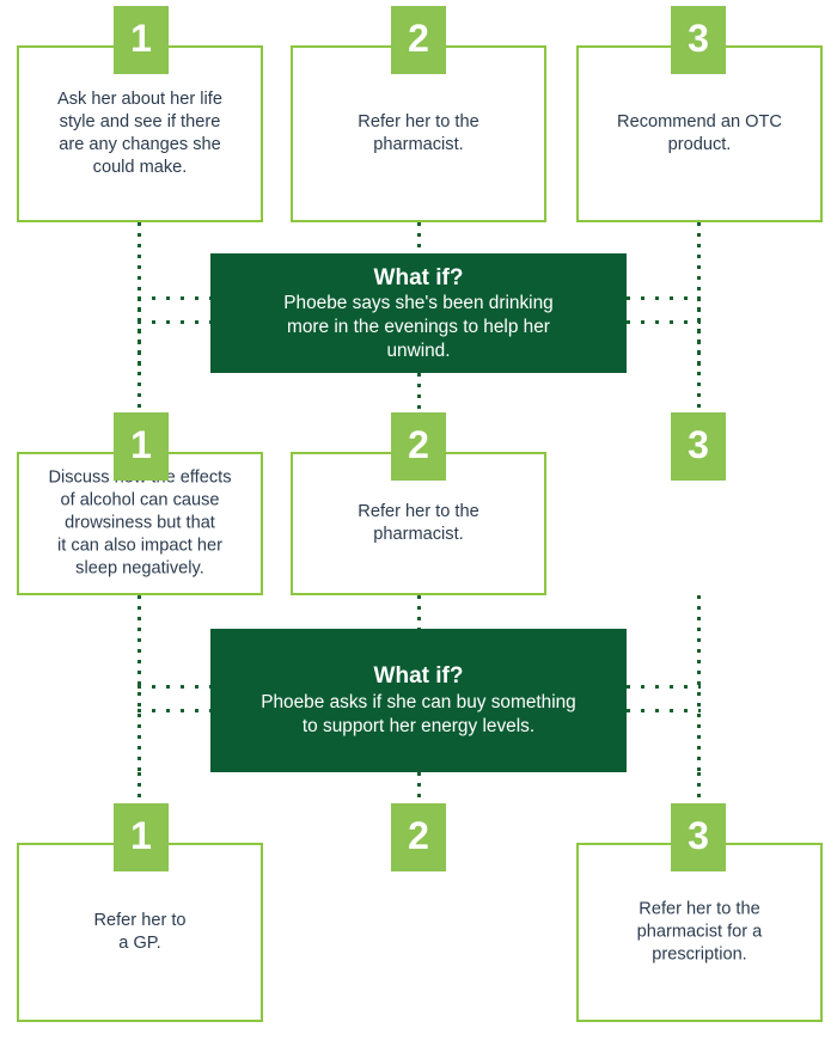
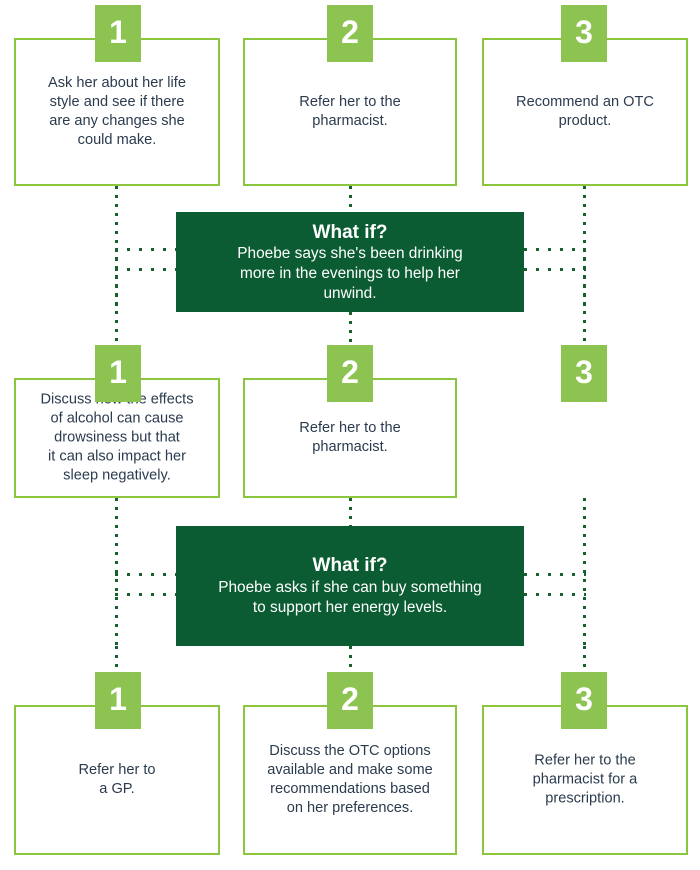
  Ask her about her life
  style and see if there
  are any changes she
  could make.
  1
  Refer her to the
  pharmacist.
  2
  Recommend an OTC
  product.
  3
  What if?
  Phoebe says she's been drinking
  more in the evenings to help her
  unwind.
  Discusse effects
  of alcohol can cause
  drowsiness but that
  it can also impact her
  sleep negatively.
  1
  Refer her to the
  pharmacist.
  2
  3
  What if?
  Phoebe asks if she can buy something
  to support her energy levels.
  Refer her to
  a GP.
  1
+ Discuss the OTC options
+ available and make some
+ recommendations based
+ on her preferences.
  2
  Refer her to the
  pharmacist for a
  prescription.
  3
